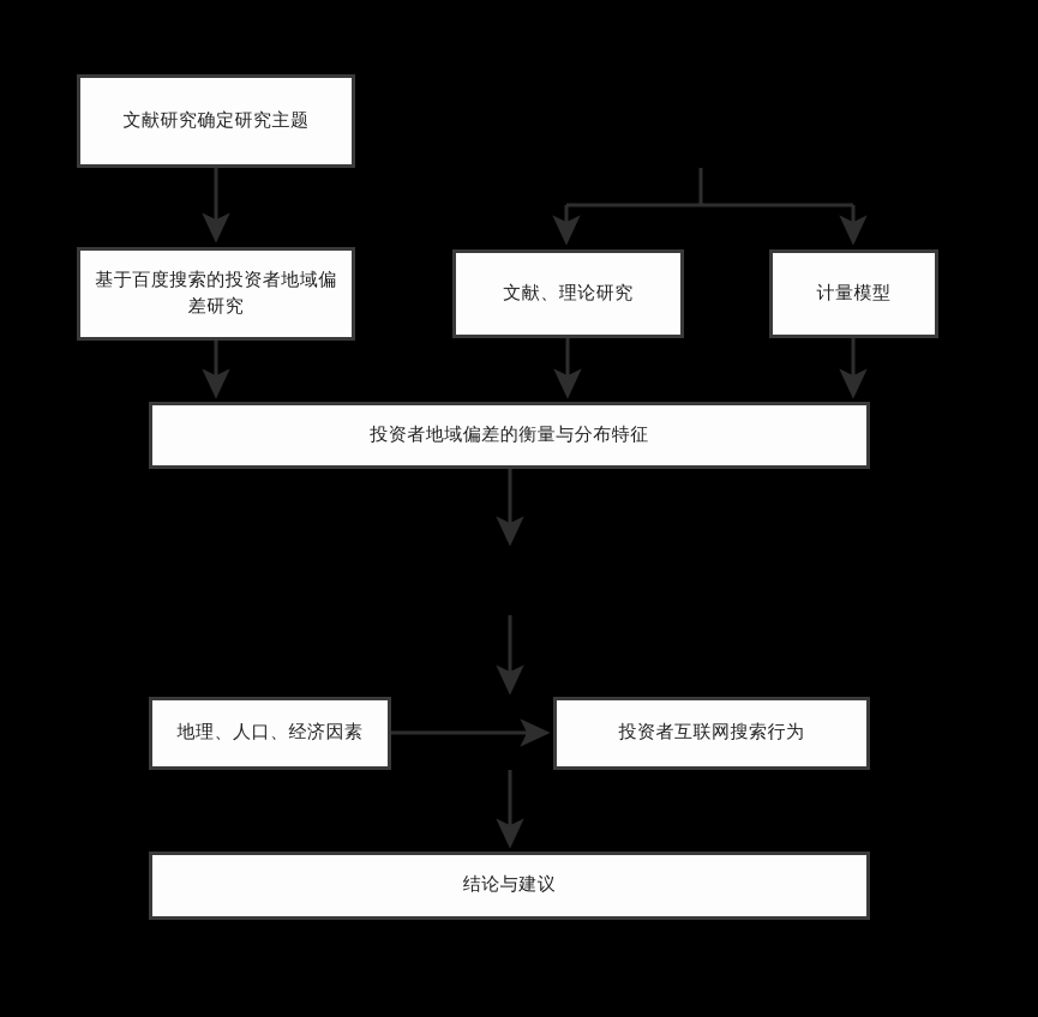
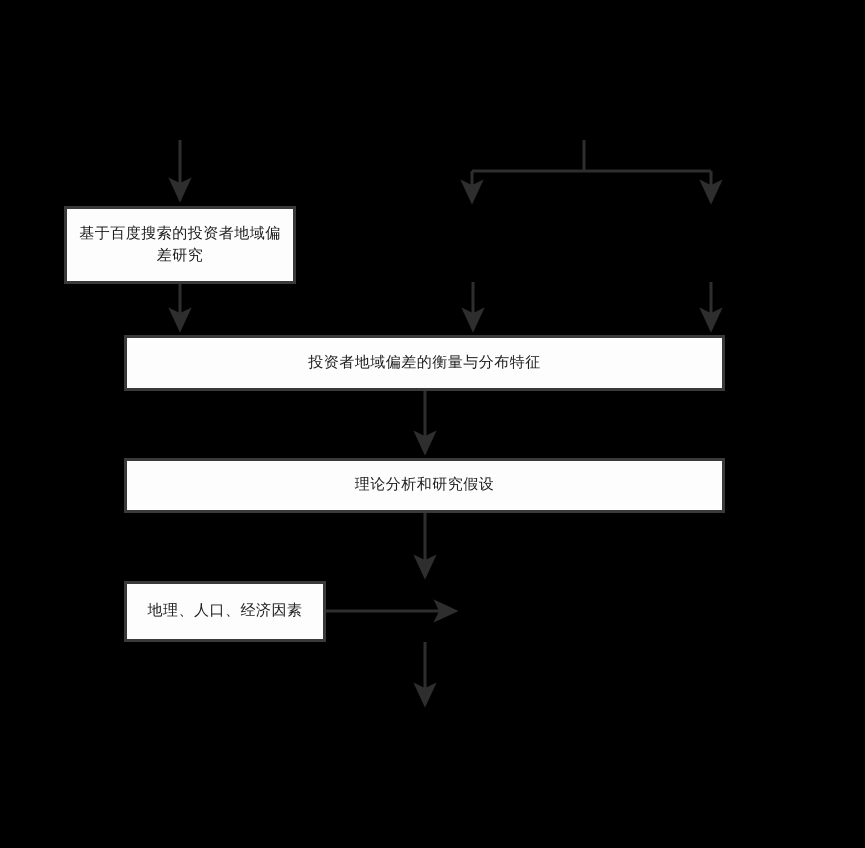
- 文献研究确定研究主题
  基于百度搜索的投资者地域偏差研究
- 文献、理论研究
- 计量模型
  投资者地域偏差的衡量与分布特征
+ 理论分析和研究假设
  地理、人口、经济因素
- 投资者互联网搜索行为
- 结论与建议
